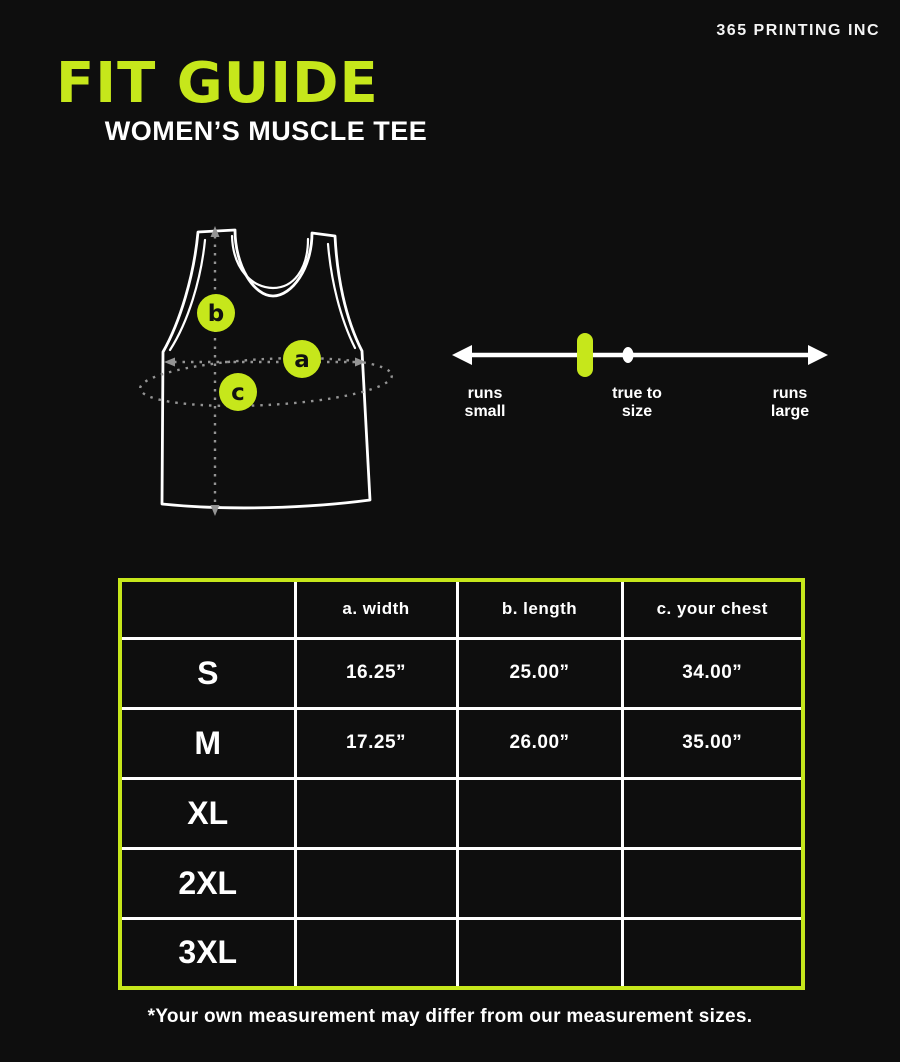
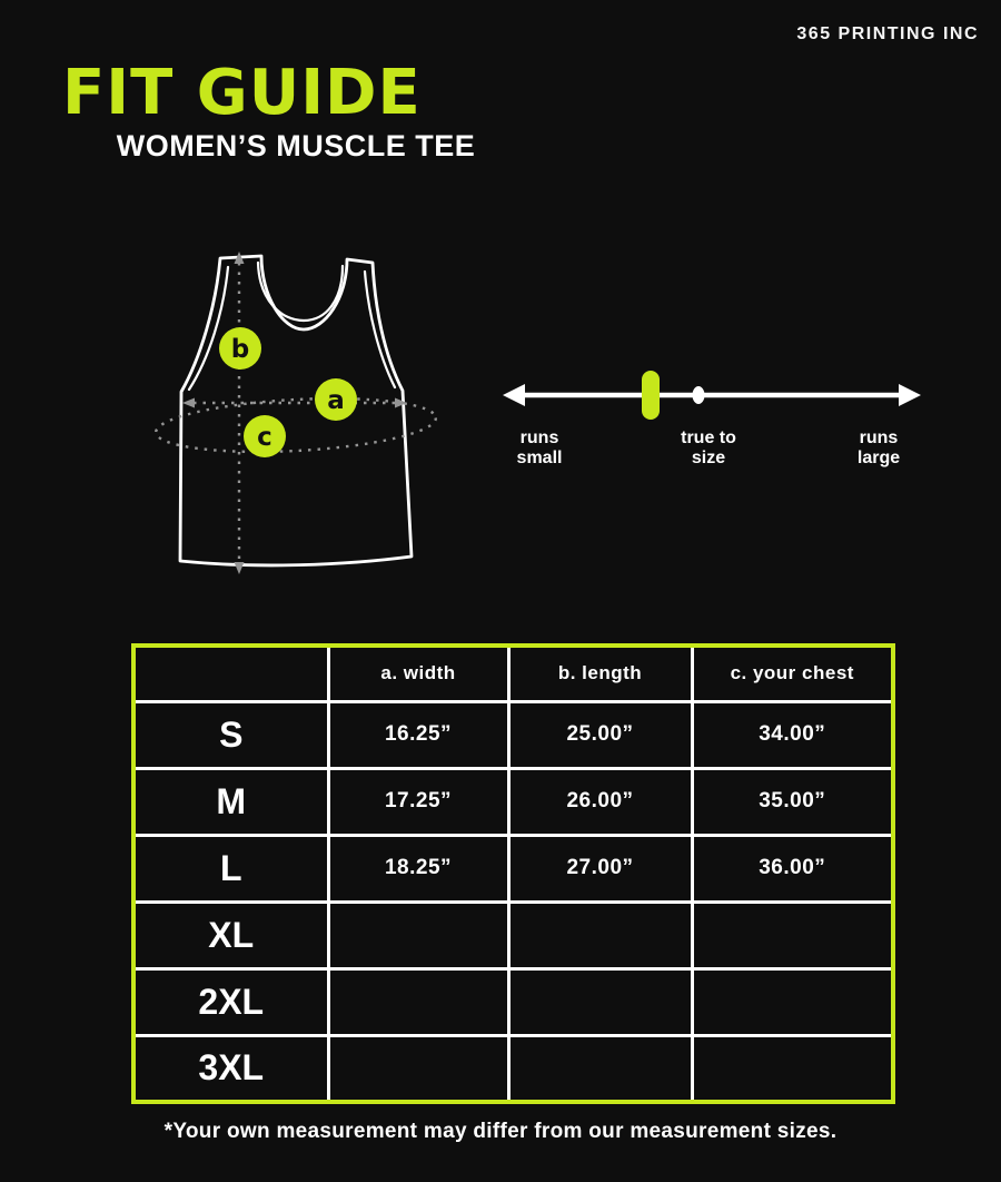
  365 PRINTING INC
  FIT GUIDE
  WOMEN’S MUSCLE TEE
  b
  a
  c
  runs
  small
  true to
  size
  runs
  large
  	a. width	b. length	c. your chest
  S	16.25”	25.00”	34.00”
  M	17.25”	26.00”	35.00”
+ L	18.25”	27.00”	36.00”
  XL
  2XL
  3XL
  *Your own measurement may differ from our measurement sizes.
